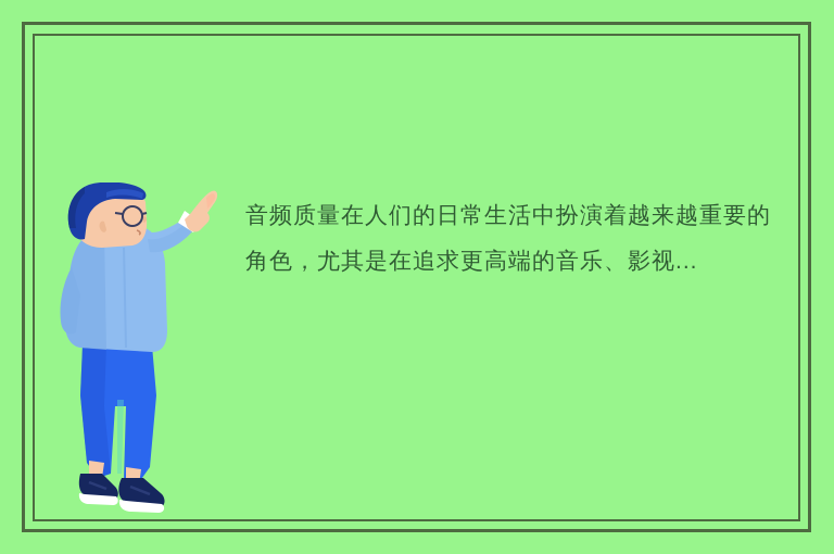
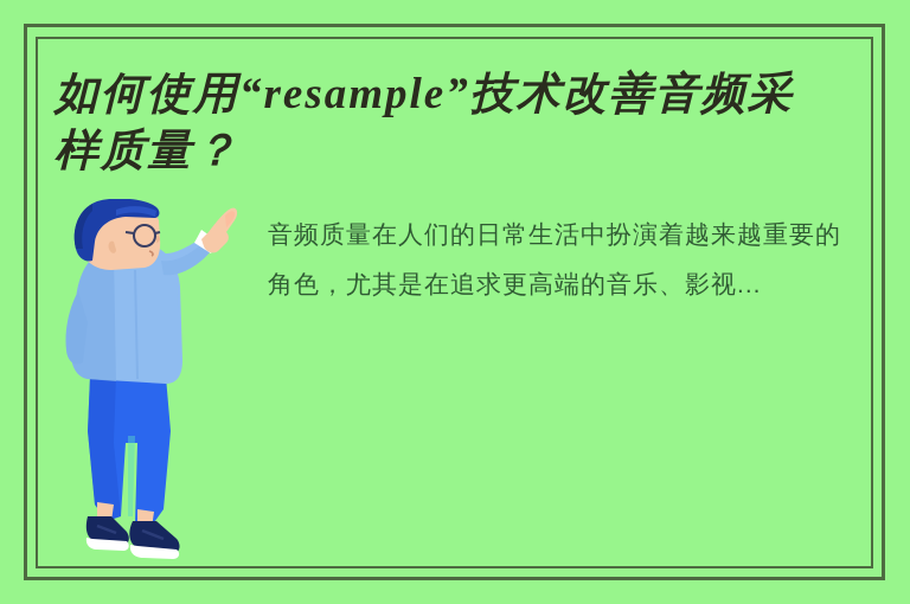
+ 如何使用“resample”技术改善音频采样质量？
  音频质量在人们的日常生活中扮演着越来越重要的角色，尤其是在追求更高端的音乐、影视...
